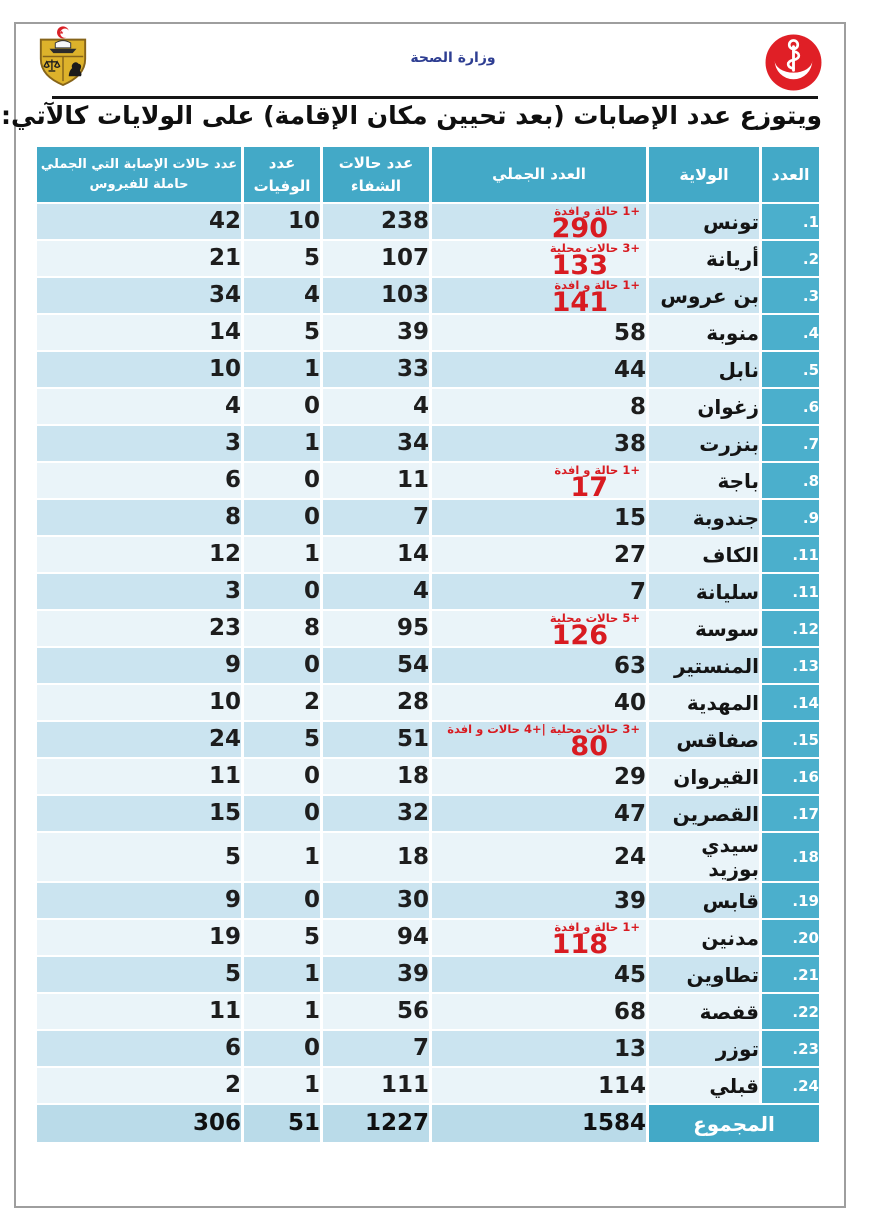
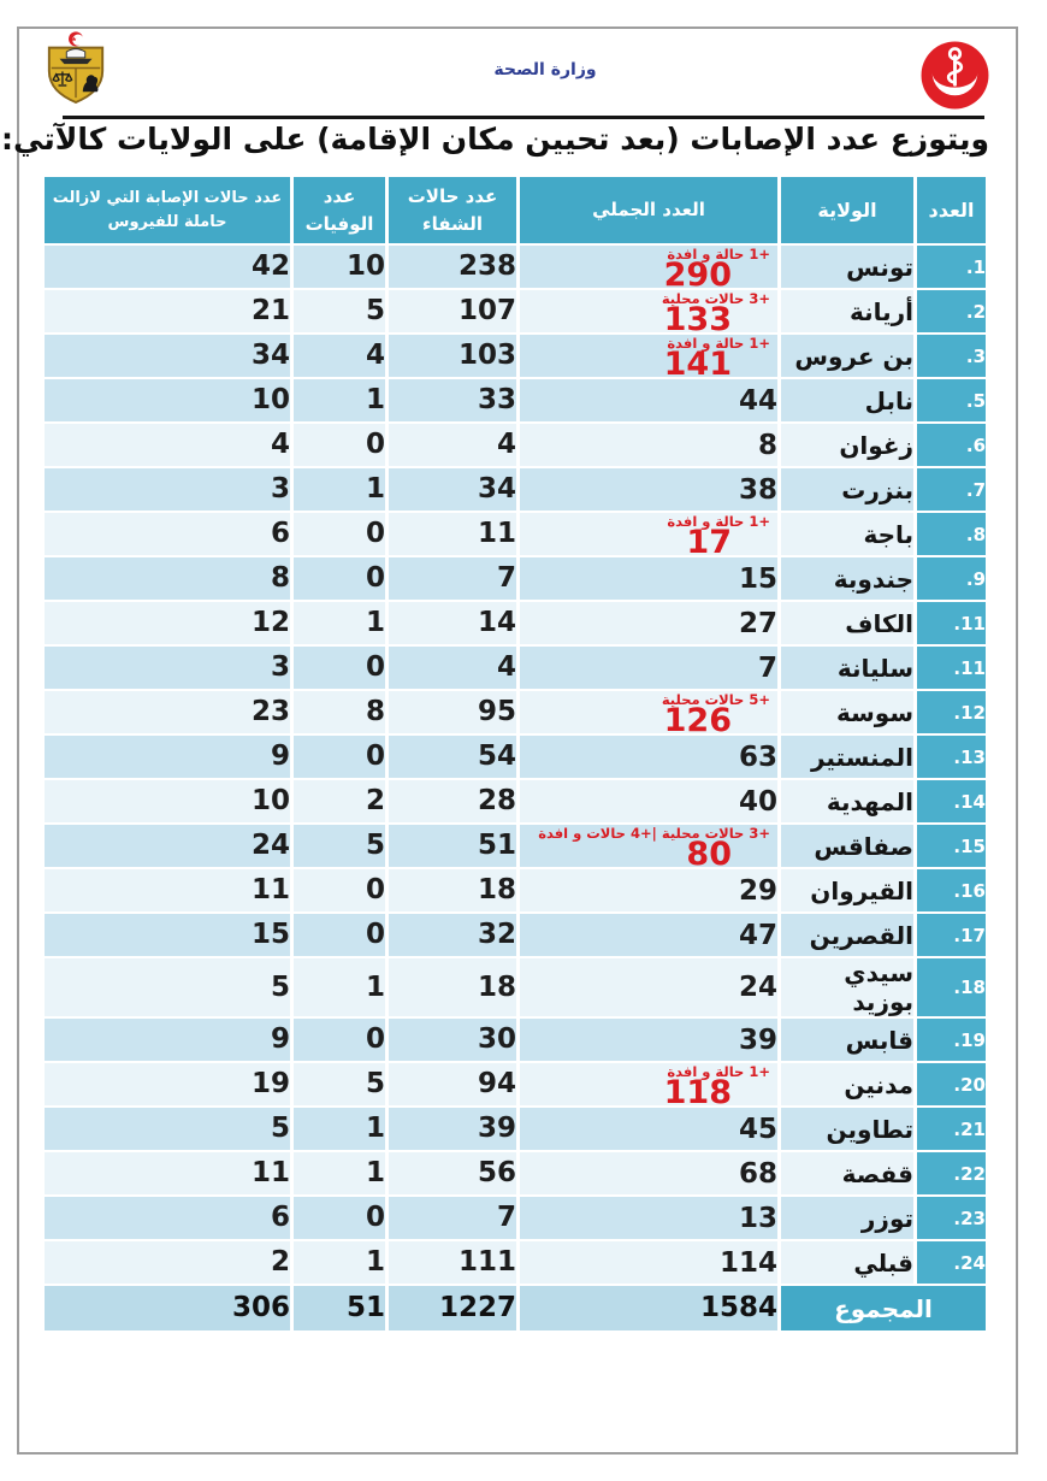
  وزارة الصحة
  ويتوزع عدد الإصابات (بعد تحيين مكان الإقامة) على الولايات كالآتي:
- العدد	الولاية	العدد الجملي	عدد حالات الشفاء	عدد الوفيات	عدد حالات الإصابة التي الجملي حاملة للفيروس
+ العدد	الولاية	العدد الجملي	عدد حالات الشفاء	عدد الوفيات	عدد حالات الإصابة التي لازالت حاملة للفيروس
  1.	تونس	+1 حالة و افدة 290	238	10	42
  2.	أريانة	+3 حالات محلية 133	107	5	21
  3.	بن عروس	+1 حالة و افدة 141	103	4	34
- 4.	منوبة	58	39	5	14
  5.	نابل	44	33	1	10
  6.	زغوان	8	4	0	4
  7.	بنزرت	38	34	1	3
  8.	باجة	+1 حالة و افدة 17	11	0	6
  9.	جندوبة	15	7	0	8
  11.	الكاف	27	14	1	12
  11.	سليانة	7	4	0	3
  12.	سوسة	+5 حالات محلية 126	95	8	23
  13.	المنستير	63	54	0	9
  14.	المهدية	40	28	2	10
  15.	صفاقس	+3 حالات محلية |+4 حالات و افدة 80	51	5	24
  16.	القيروان	29	18	0	11
  17.	القصرين	47	32	0	15
  18.	سيدي بوزيد	24	18	1	5
  19.	قابس	39	30	0	9
  20.	مدنين	+1 حالة و افدة 118	94	5	19
  21.	تطاوين	45	39	1	5
  22.	قفصة	68	56	1	11
  23.	توزر	13	7	0	6
  24.	قبلي	114	111	1	2
  المجموع	1584	1227	51	306
